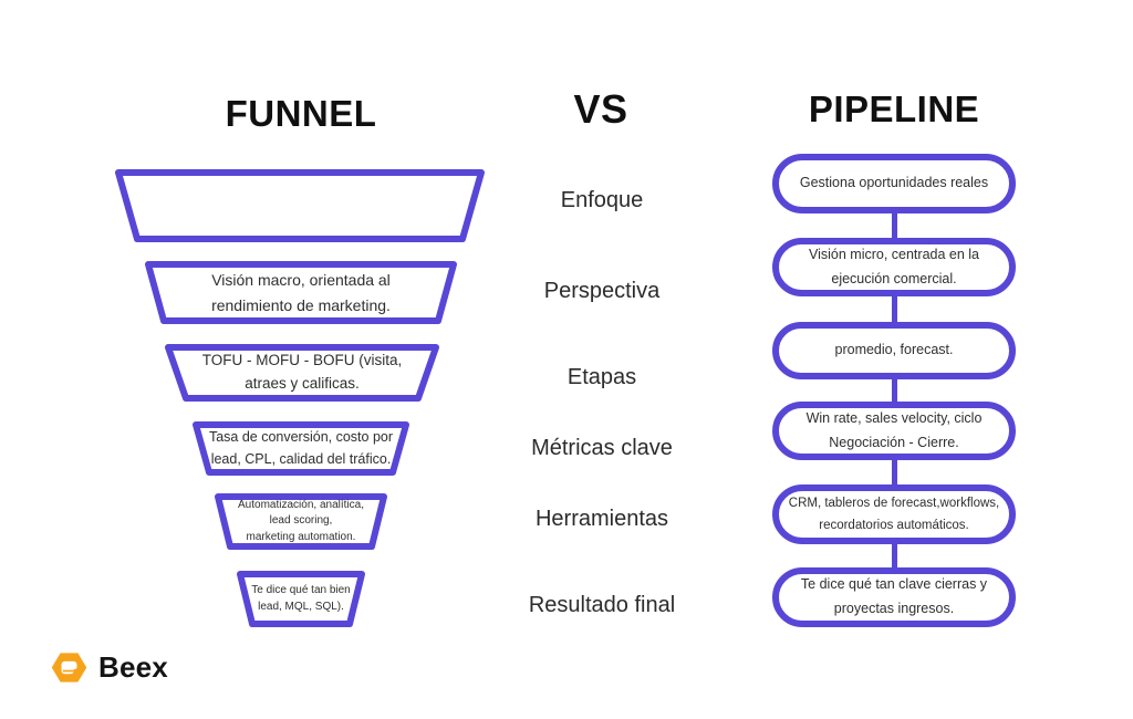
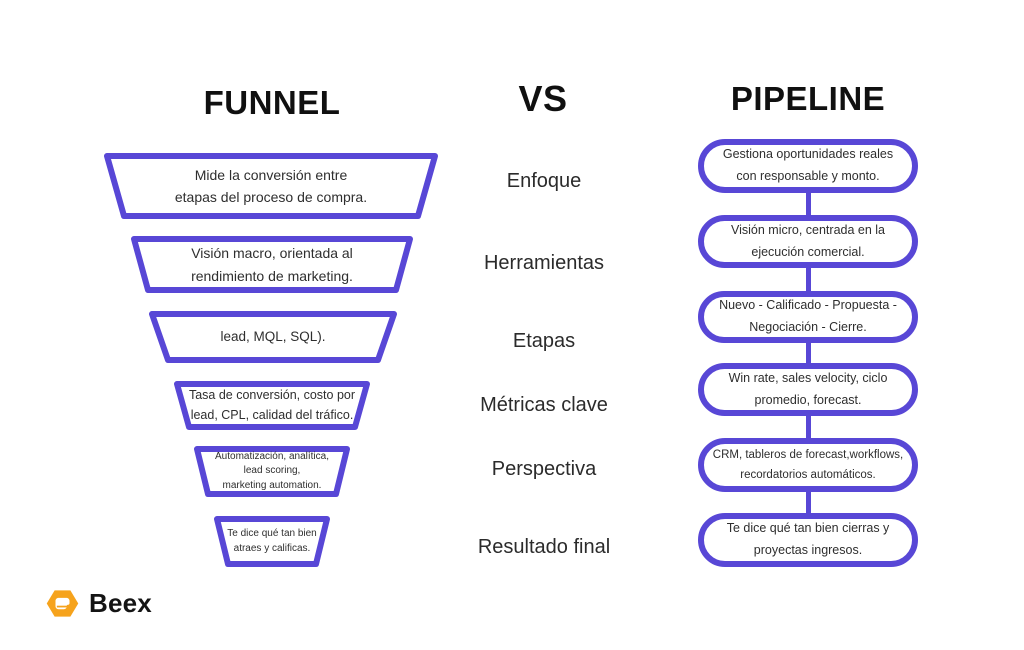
  FUNNEL
  VS
  PIPELINE
+ Mide la conversión entre
+ etapas del proceso de compra.
  Visión macro, orientada al
  rendimiento de marketing.
- TOFU - MOFU - BOFU (visita,
- atraes y calificas.
+ lead, MQL, SQL).
  Tasa de conversión, costo por
  lead, CPL, calidad del tráfico.
  Automatización, analítica,
  lead scoring,
  marketing automation.
  Te dice qué tan bien
- lead, MQL, SQL).
+ atraes y calificas.
  Enfoque
- Perspectiva
+ Herramientas
  Etapas
  Métricas clave
- Herramientas
+ Perspectiva
  Resultado final
  Gestiona oportunidades reales
+ con responsable y monto.
  Visión micro, centrada en la
  ejecución comercial.
+ Nuevo - Calificado - Propuesta -
- promedio, forecast.
+ Negociación - Cierre.
  Win rate, sales velocity, ciclo
- Negociación - Cierre.
+ promedio, forecast.
  CRM, tableros de forecast,workflows,
  recordatorios automáticos.
- Te dice qué tan clave cierras y
+ Te dice qué tan bien cierras y
  proyectas ingresos.
  Beex
